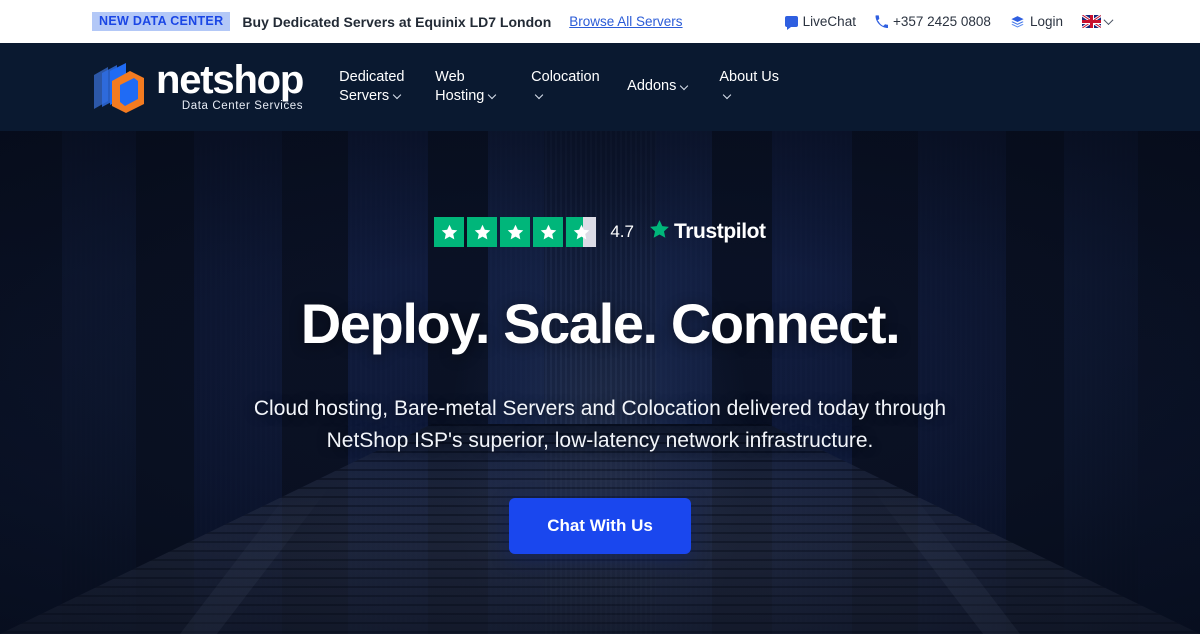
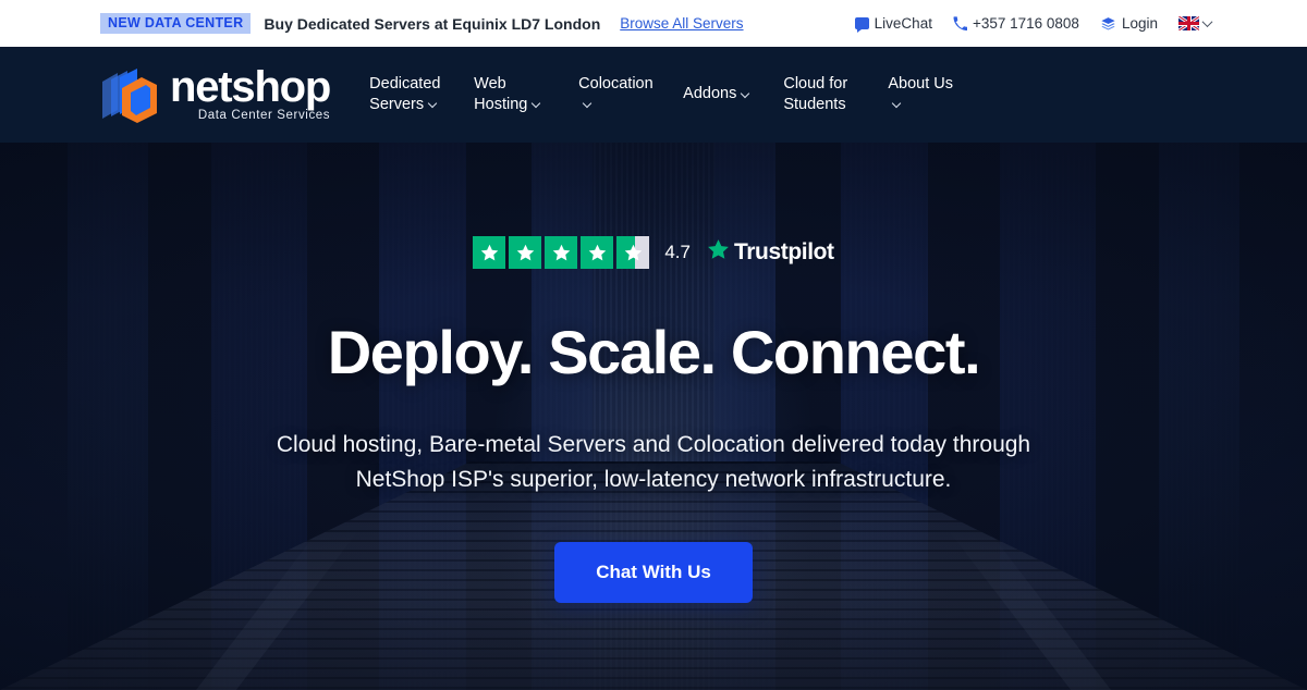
  NEW DATA CENTER
  Buy Dedicated Servers at Equinix LD7 London
  Browse All Servers
  LiveChat
- +357 2425 0808
+ +357 1716 0808
  Login
  netshop
  Data Center Services
  Dedicated Servers
  Web Hosting
  Colocation
  Addons
+ Cloud for Students
  About Us
  4.7
  Trustpilot
  Deploy. Scale. Connect.
  Cloud hosting, Bare-metal Servers and Colocation delivered today through NetShop ISP's superior, low-latency network infrastructure.
  Chat With Us
